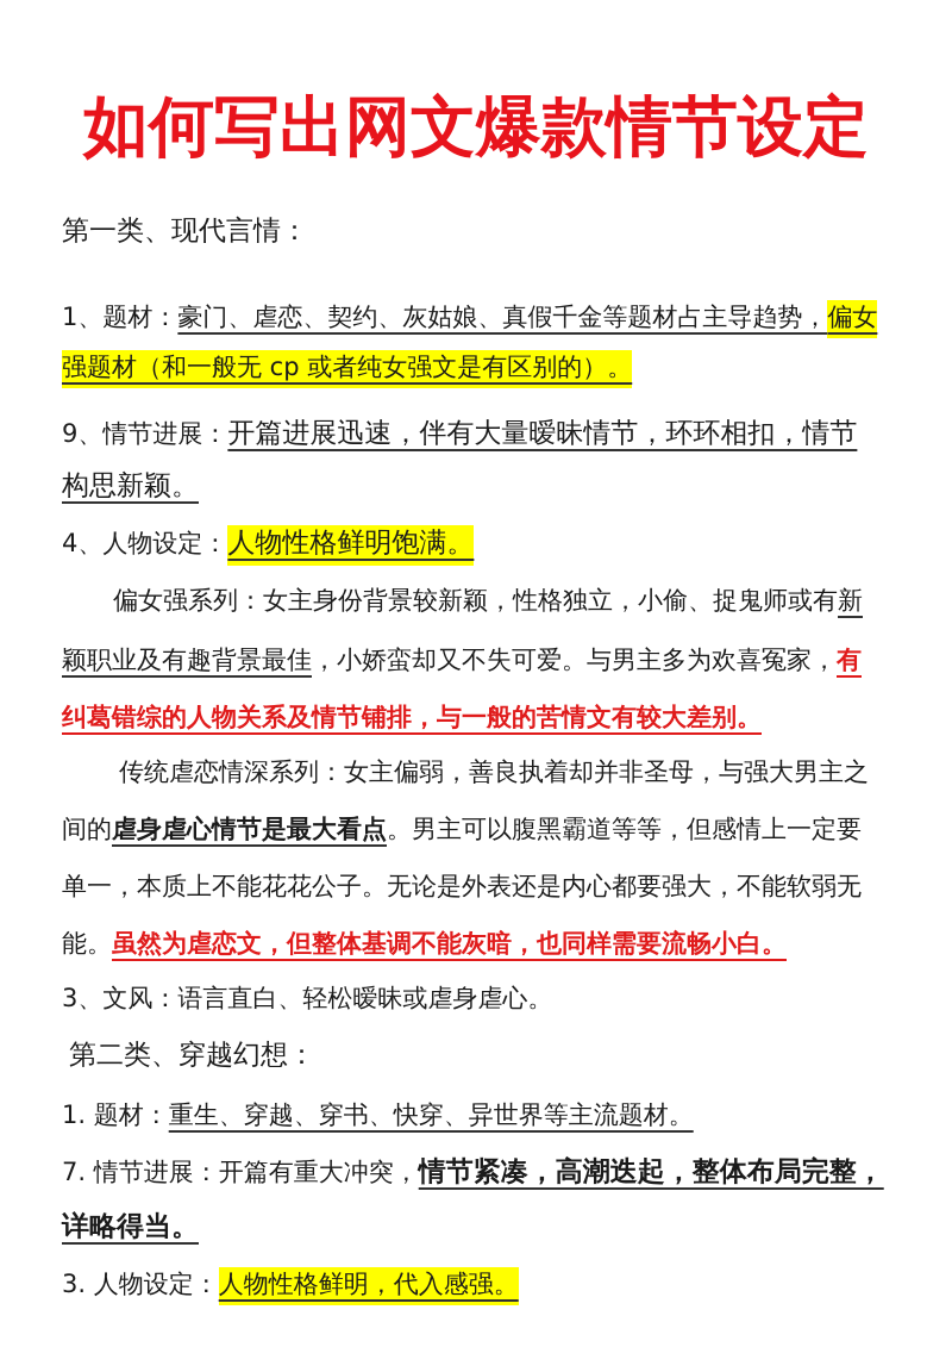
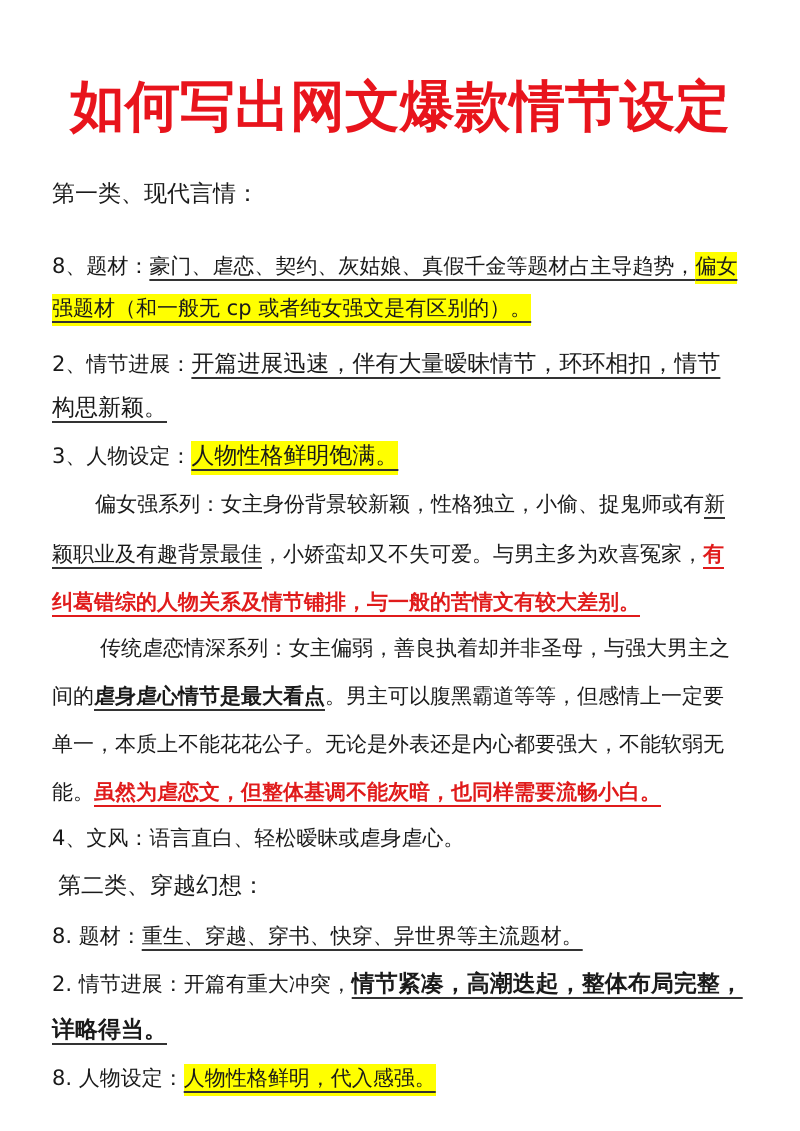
  如何写出网文爆款情节设定
  第一类、现代言情：
- 1、题材：豪门、虐恋、契约、灰姑娘、真假千金等题材占主导趋势，偏女
+ 8、题材：豪门、虐恋、契约、灰姑娘、真假千金等题材占主导趋势，偏女
  强题材（和一般无 cp 或者纯女强文是有区别的）。
- 9、情节进展：开篇进展迅速，伴有大量暧昧情节，环环相扣，情节
+ 2、情节进展：开篇进展迅速，伴有大量暧昧情节，环环相扣，情节
  构思新颖。
- 4、人物设定：人物性格鲜明饱满。
+ 3、人物设定：人物性格鲜明饱满。
  偏女强系列：女主身份背景较新颖，性格独立，小偷、捉鬼师或有新
  颖职业及有趣背景最佳，小娇蛮却又不失可爱。与男主多为欢喜冤家，有
  纠葛错综的人物关系及情节铺排，与一般的苦情文有较大差别。
  传统虐恋情深系列：女主偏弱，善良执着却并非圣母，与强大男主之
  间的虐身虐心情节是最大看点。男主可以腹黑霸道等等，但感情上一定要
  单一，本质上不能花花公子。无论是外表还是内心都要强大，不能软弱无
  能。虽然为虐恋文，但整体基调不能灰暗，也同样需要流畅小白。
- 3、文风：语言直白、轻松暧昧或虐身虐心。
+ 4、文风：语言直白、轻松暧昧或虐身虐心。
  第二类、穿越幻想：
- 1. 题材：重生、穿越、穿书、快穿、异世界等主流题材。
+ 8. 题材：重生、穿越、穿书、快穿、异世界等主流题材。
- 7. 情节进展：开篇有重大冲突，情节紧凑，高潮迭起，整体布局完整，
+ 2. 情节进展：开篇有重大冲突，情节紧凑，高潮迭起，整体布局完整，
  详略得当。
- 3. 人物设定：人物性格鲜明，代入感强。
+ 8. 人物设定：人物性格鲜明，代入感强。
